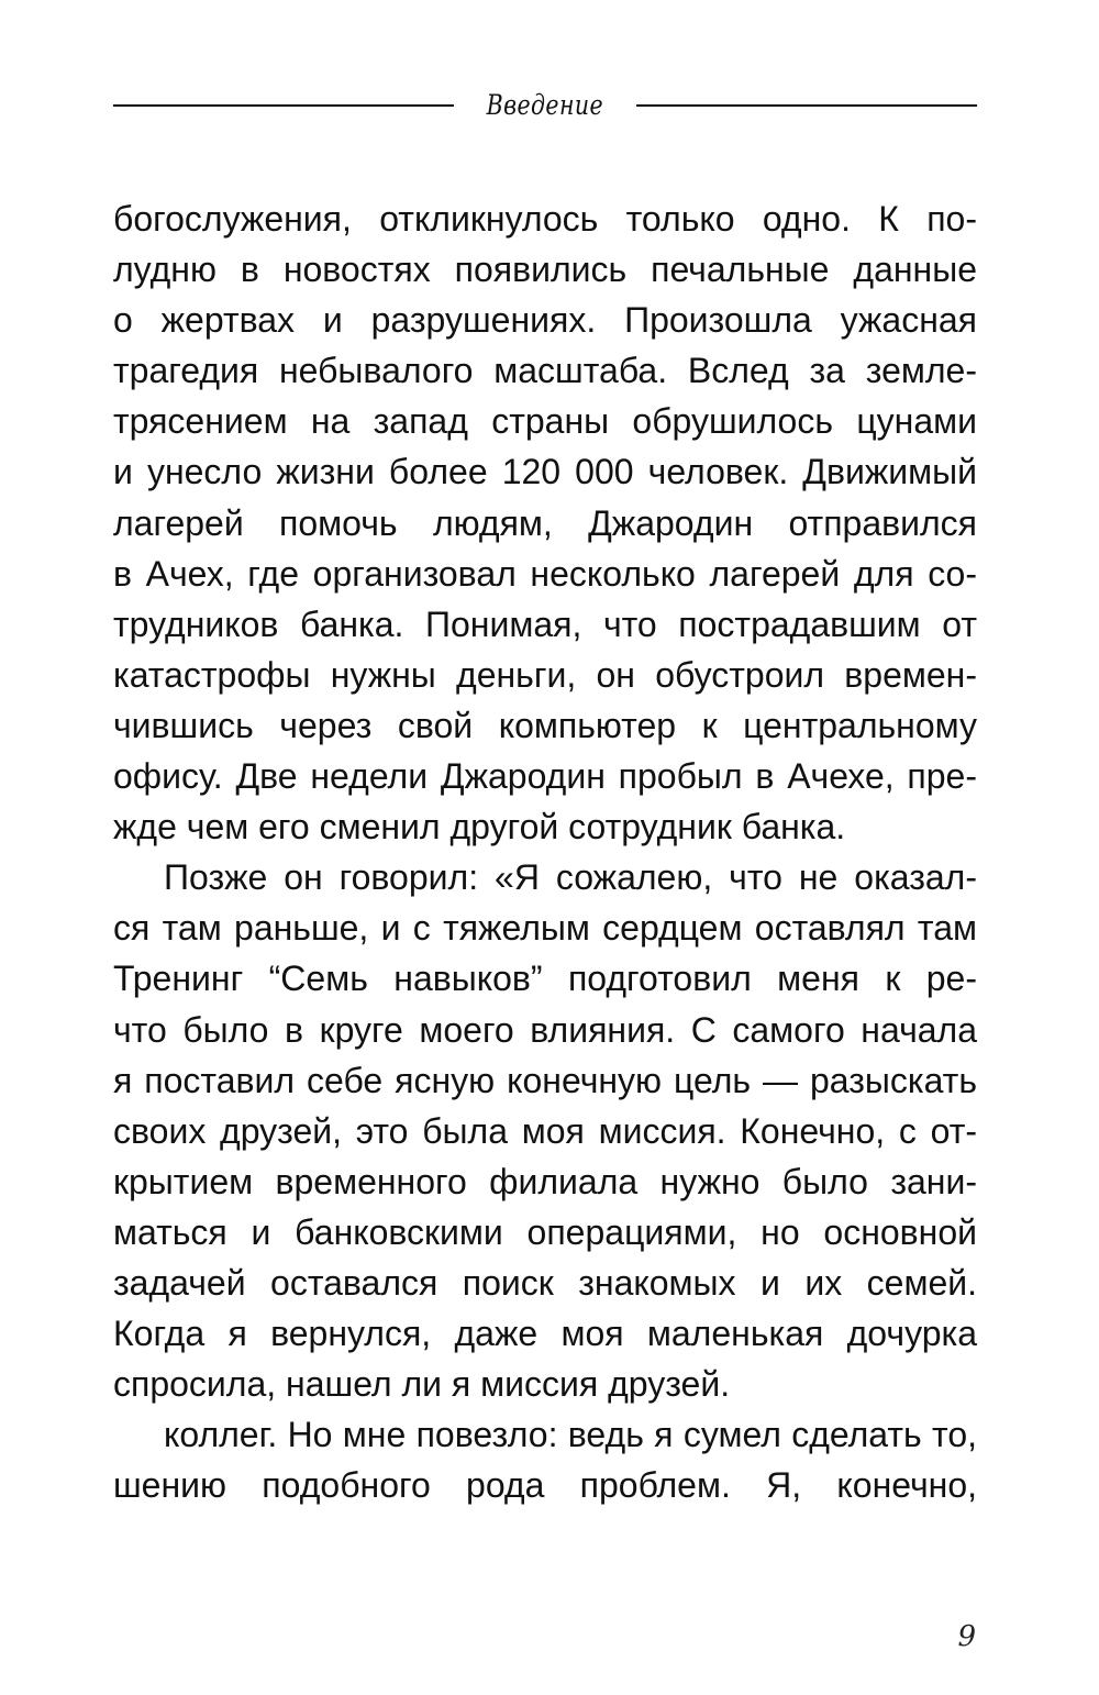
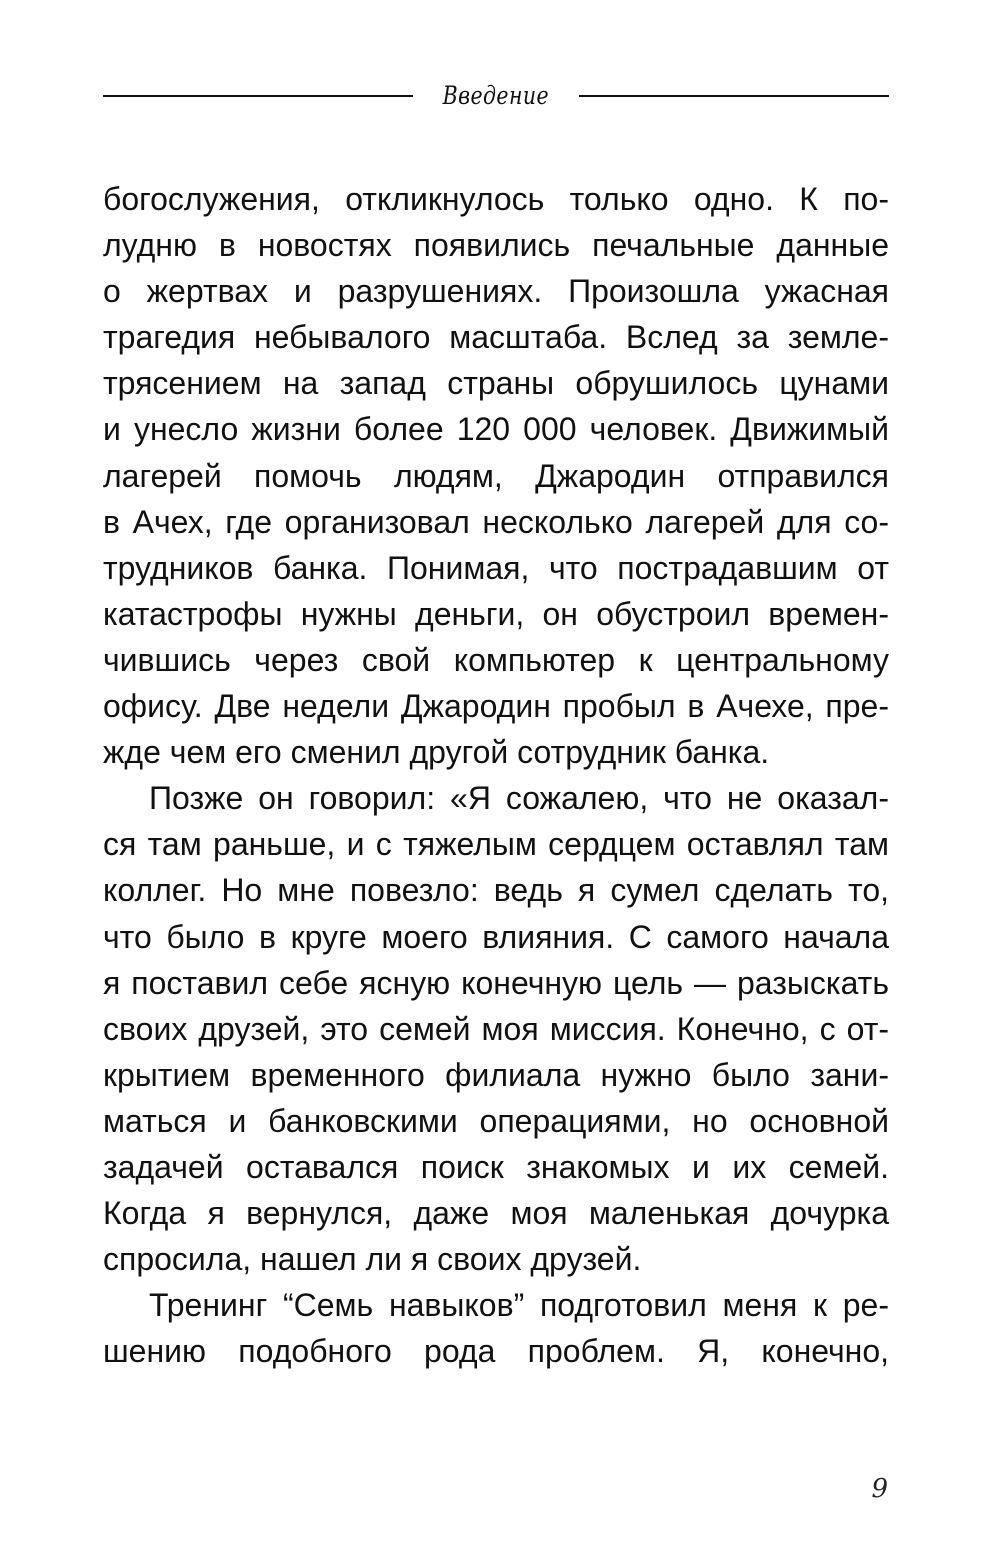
  Введение
  богослужения, откликнулось только одно. К по-
  лудню в новостях появились печальные данные
  о жертвах и разрушениях. Произошла ужасная
  трагедия небывалого масштаба. Вслед за земле-
  трясением на запад страны обрушилось цунами
  и унесло жизни более 120 000 человек. Движимый
  лагерей помочь людям, Джародин отправился
  в Ачех, где организовал несколько лагерей для со-
  трудников банка. Понимая, что пострадавшим от
  катастрофы нужны деньги, он обустроил времен-
  чившись через свой компьютер к центральному
  офису. Две недели Джародин пробыл в Ачехе, пре-
  жде чем его сменил другой сотрудник банка.
  Позже он говорил: «Я сожалею, что не оказал-
  ся там раньше, и с тяжелым сердцем оставлял там
- Тренинг “Семь навыков” подготовил меня к ре-
+ коллег. Но мне повезло: ведь я сумел сделать то,
  что было в круге моего влияния. С самого начала
  я поставил себе ясную конечную цель — разыскать
- своих друзей, это была моя миссия. Конечно, с от-
+ своих друзей, это семей моя миссия. Конечно, с от-
  крытием временного филиала нужно было зани-
  маться и банковскими операциями, но основной
  задачей оставался поиск знакомых и их семей.
  Когда я вернулся, даже моя маленькая дочурка
- спросила, нашел ли я миссия друзей.
+ спросила, нашел ли я своих друзей.
- коллег. Но мне повезло: ведь я сумел сделать то,
+ Тренинг “Семь навыков” подготовил меня к ре-
  шению подобного рода проблем. Я, конечно,
  9
